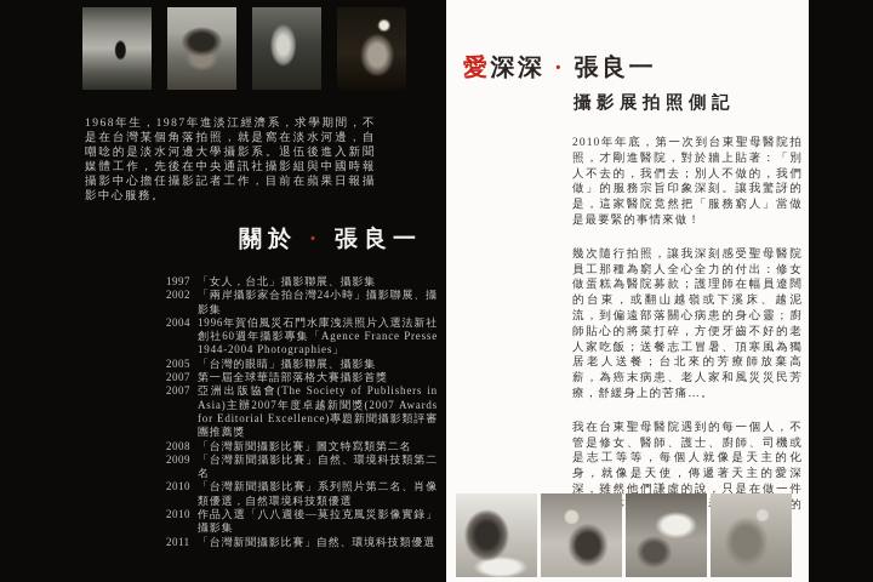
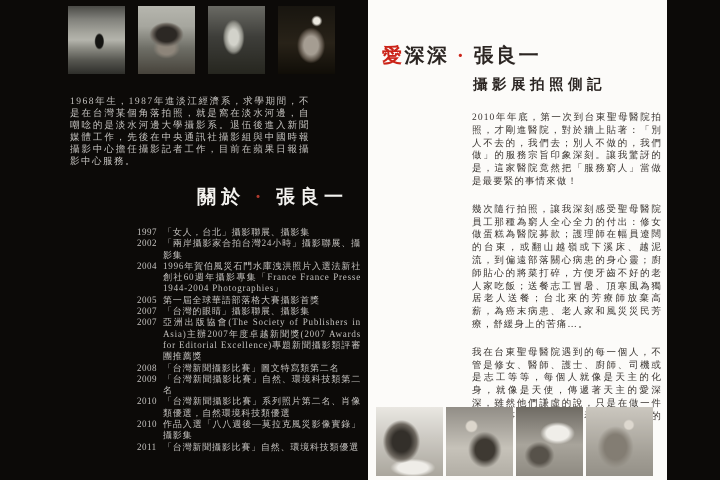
  1968年生，1987年進淡江經濟系，求學期間，不是在台灣某個角落拍照，就是窩在淡水河邊，自嘲唸的是淡水河邊大學攝影系。退伍後進入新聞媒體工作，先後在中央通訊社攝影組與中國時報攝影中心擔任攝影記者工作，目前在蘋果日報攝影中心服務。
  關於 · 張良一
  1997
  「女人，台北」攝影聯展、攝影集
  2002
  「兩岸攝影家合拍台灣24小時」攝影聯展、攝影集
  2004
- 1996年賀伯風災石門水庫洩洪照片入選法新社創社60週年攝影專集「Agence France Presse 1944-2004 Photographies」
+ 1996年賀伯風災石門水庫洩洪照片入選法新社創社60週年攝影專集「France France Presse 1944-2004 Photographies」
  2005
- 「台灣的眼睛」攝影聯展、攝影集
+ 第一屆全球華語部落格大賽攝影首獎
  2007
- 第一屆全球華語部落格大賽攝影首獎
+ 「台灣的眼睛」攝影聯展、攝影集
  2007
  亞洲出版協會(The Society of Publishers in Asia)主辦2007年度卓越新聞獎(2007 Awards for Editorial Excellence)專題新聞攝影類評審團推薦獎
  2008
  「台灣新聞攝影比賽」圖文特寫類第二名
  2009
  「台灣新聞攝影比賽」自然、環境科技類第二名
  2010
  「台灣新聞攝影比賽」系列照片第二名、肖像類優選，自然環境科技類優選
  2010
  作品入選「八八週後—莫拉克風災影像實錄」攝影集
  2011
  「台灣新聞攝影比賽」自然、環境科技類優選
  愛深深 · 張良一
  攝影展拍照側記
  2010年年底，第一次到台東聖母醫院拍照，才剛進醫院，對於牆上貼著：「別人不去的，我們去；別人不做的，我們做」的服務宗旨印象深刻。讓我驚訝的是，這家醫院竟然把「服務窮人」當做是最要緊的事情來做！
  幾次隨行拍照，讓我深刻感受聖母醫院員工那種為窮人全心全力的付出：修女做蛋糕為醫院募款；護理師在幅員遼闊的台東，或翻山越嶺或下溪床、越泥流，到偏遠部落關心病患的身心靈；廚師貼心的將菜打碎，方便牙齒不好的老人家吃飯；送餐志工冒暑、頂寒風為獨居老人送餐；台北來的芳療師放棄高薪，為癌末病患、老人家和風災災民芳療，舒緩身上的苦痛…。
  我在台東聖母醫院遇到的每一個人，不管是修女、醫師、護士、廚師、司機或是志工等等，每個人就像是天主的化身，就像是天使，傳遞著天主的愛深深，雖然他們謙虛的說，只是在做一件的
